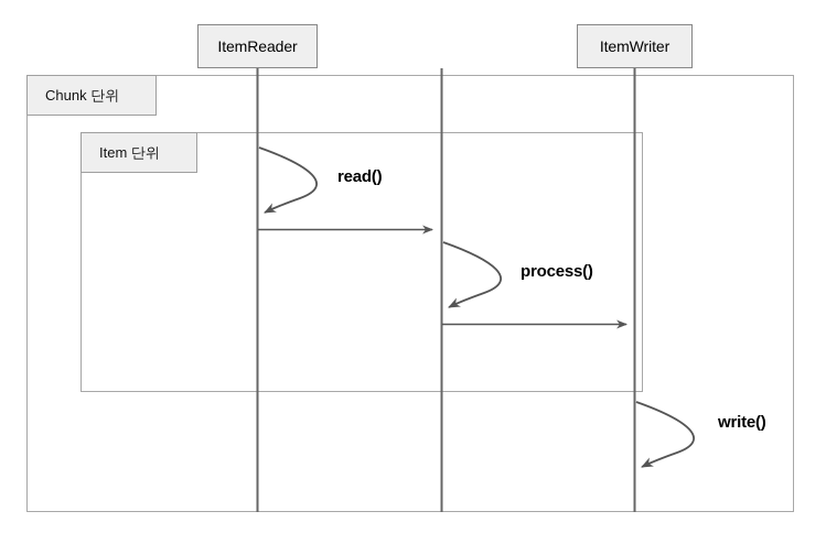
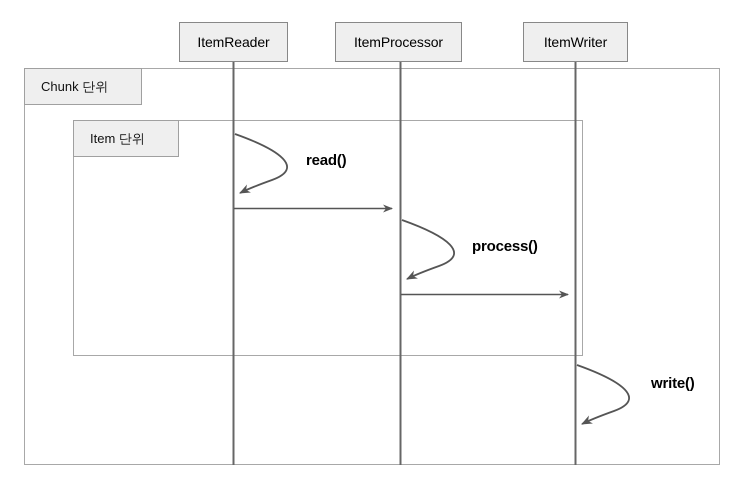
  ItemReader
+ ItemProcessor
  ItemWriter
  Chunk 단위
  Item 단위
  read()
  process()
  write()
